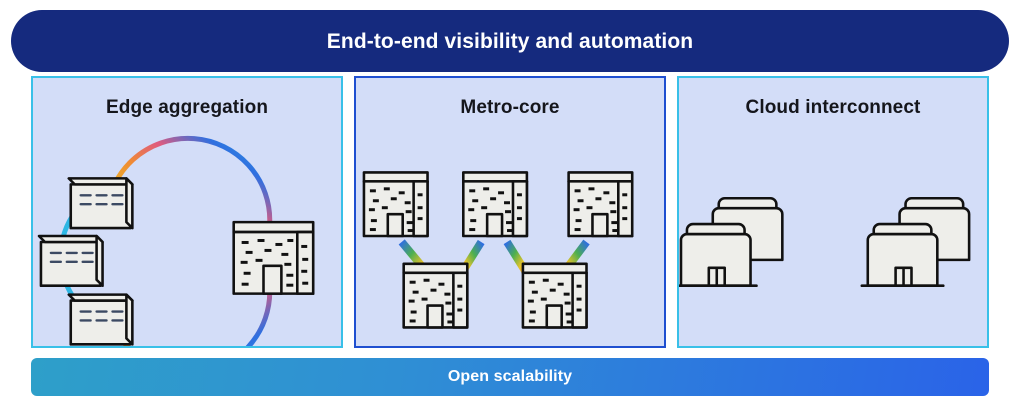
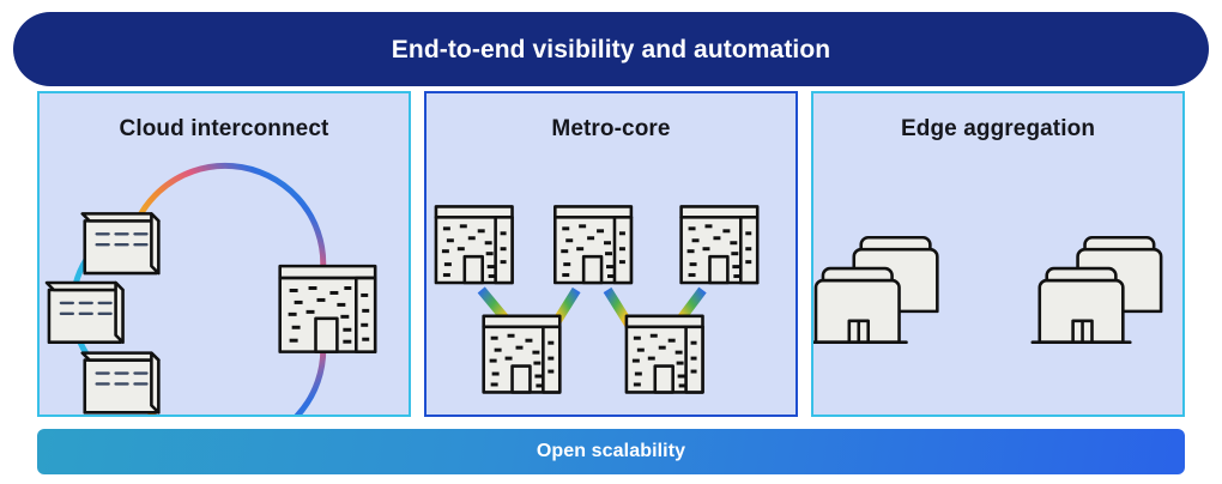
  End-to-end visibility and automation
- Edge aggregation
+ Cloud interconnect
  Metro-core
- Cloud interconnect
+ Edge aggregation
  Open scalability
